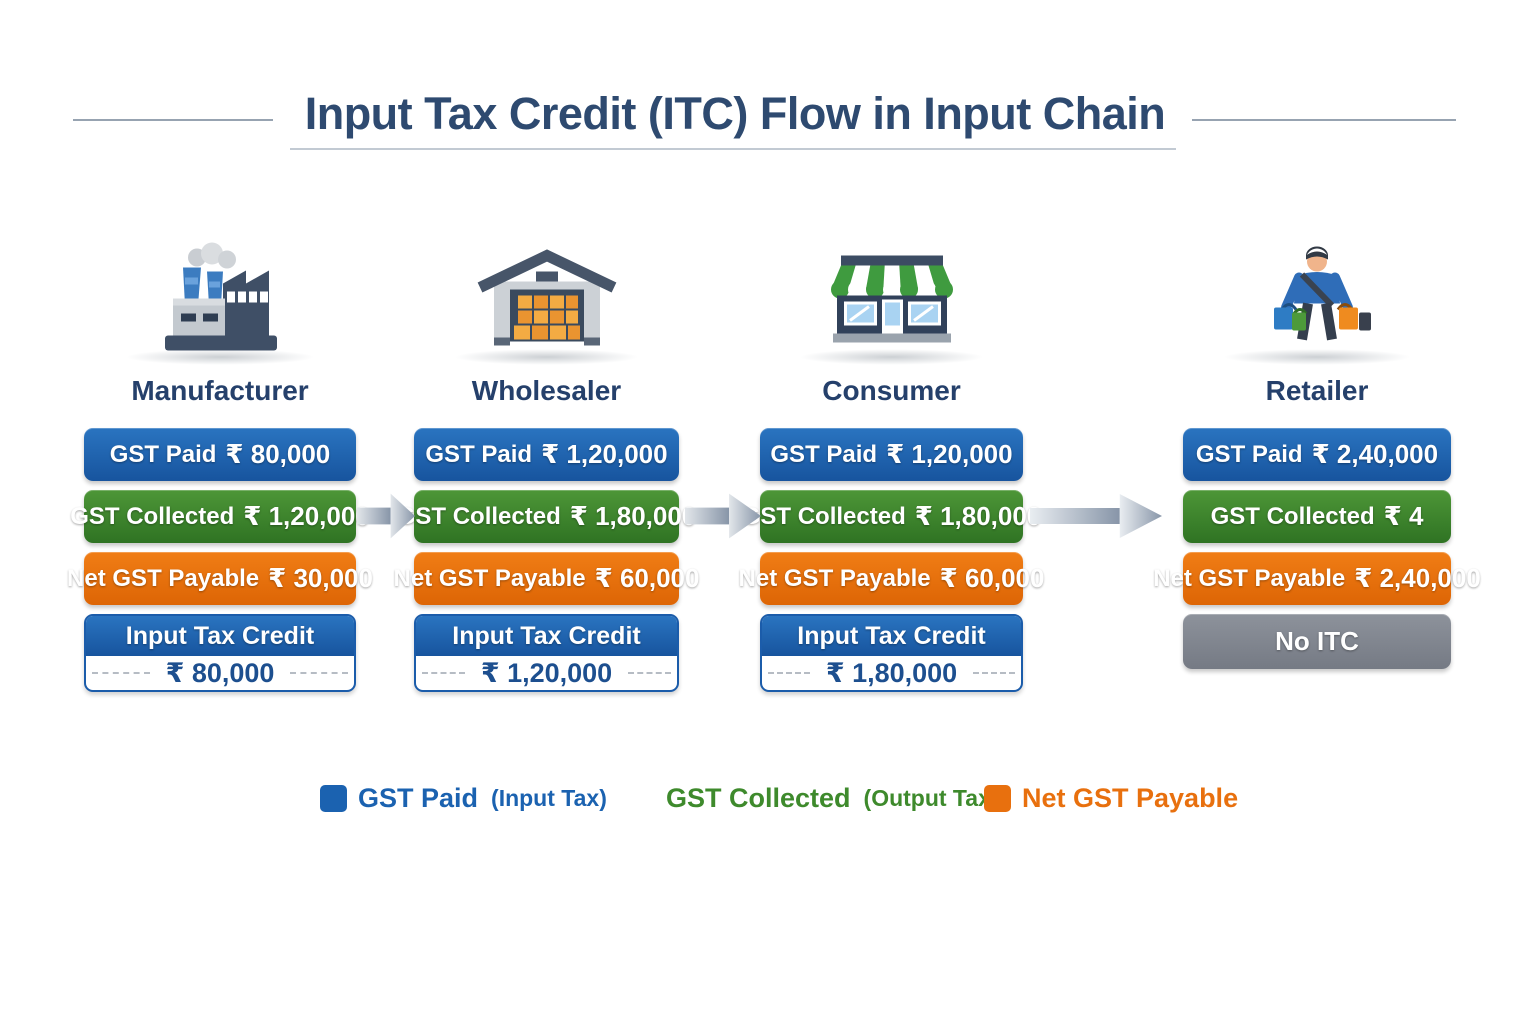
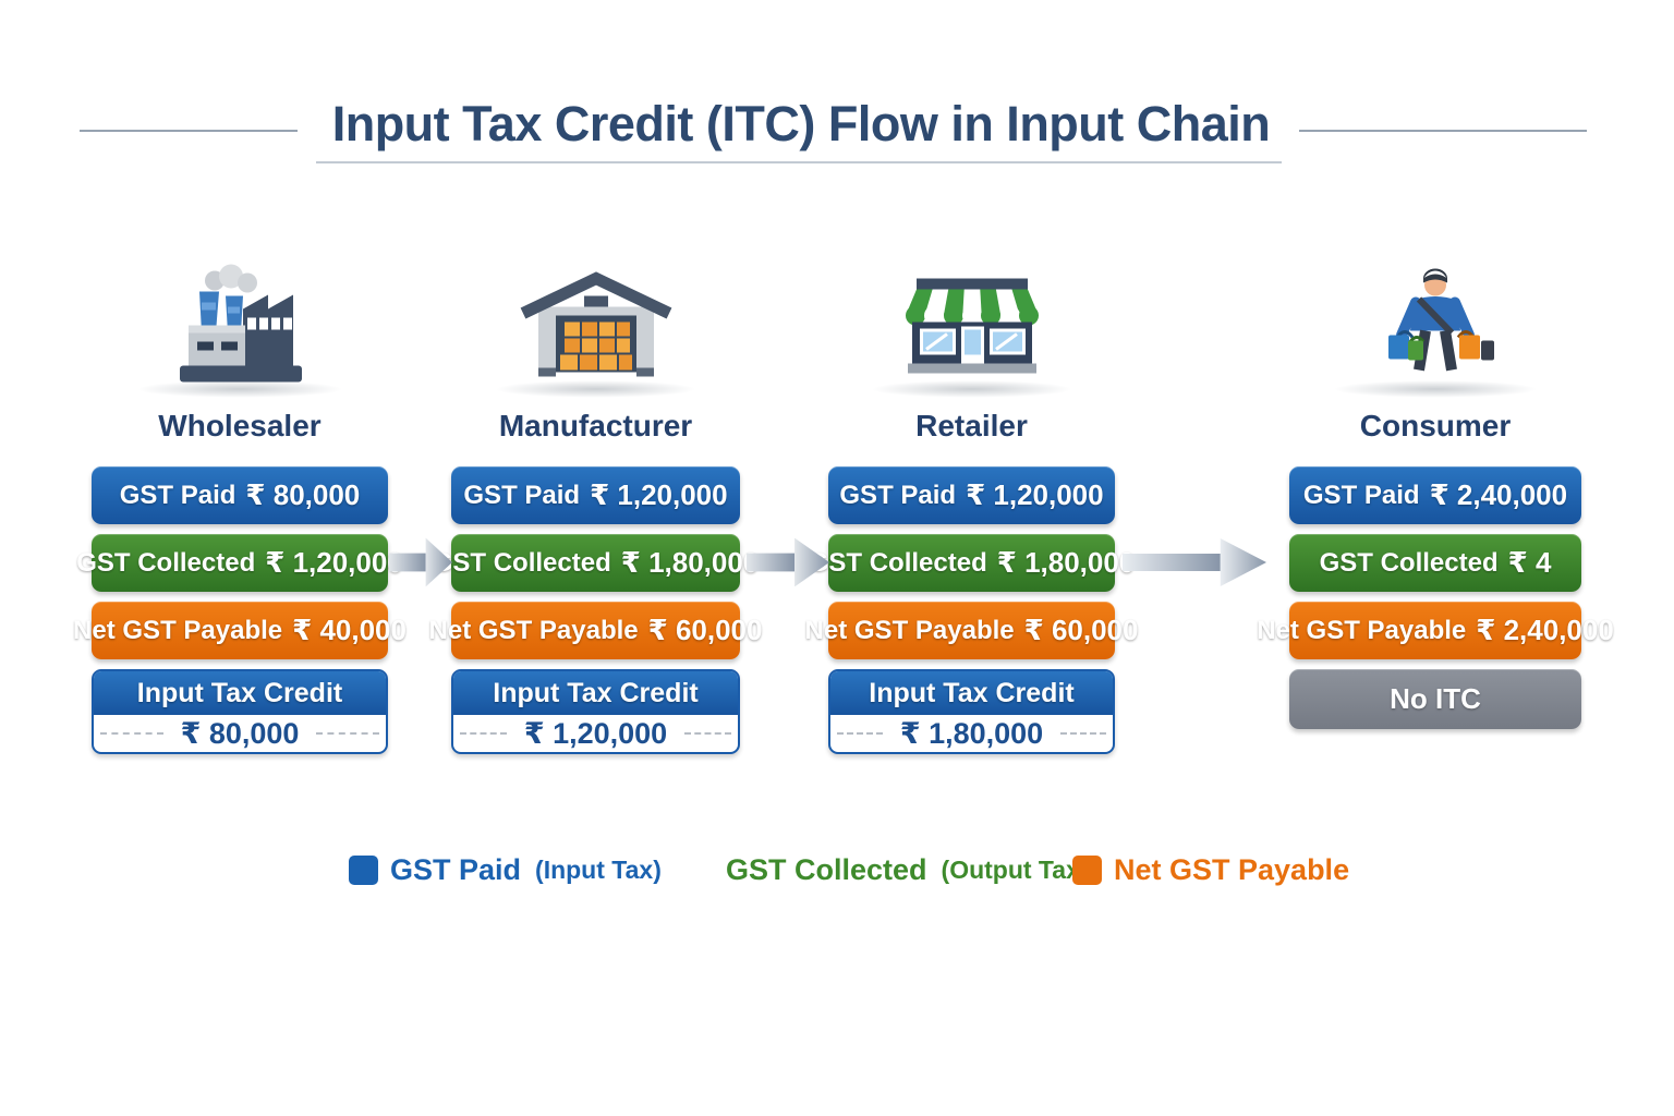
  Input Tax Credit (ITC) Flow in Input Chain
- Manufacturer
+ Wholesaler
  GST Paid
  ₹ 80,000
  GST Collected
  ₹ 1,20,00
  Net GST Payable
- ₹ 30,000
+ ₹ 40,000
  Input Tax Credit
  ₹ 80,000
- Wholesaler
+ Manufacturer
  GST Paid
  ₹ 1,20,000
  ST Collected
  ₹ 1,80,00
  Net GST Payable
  ₹ 60,000
  Input Tax Credit
  ₹ 1,20,000
- Consumer
+ Retailer
  GST Paid
  ₹ 1,20,000
  ST Collected
  ₹ 1,80,00
  Net GST Payable
  ₹ 60,000
  Input Tax Credit
  ₹ 1,80,000
- Retailer
+ Consumer
  GST Paid
  ₹ 2,40,000
  GST Collected
  ₹ 4
  Net GST Payable
  ₹ 2,40,000
  No ITC
  GST Paid
  (Input Tax)
  GST Collected
  (Output Ta
  Net GST Payable
